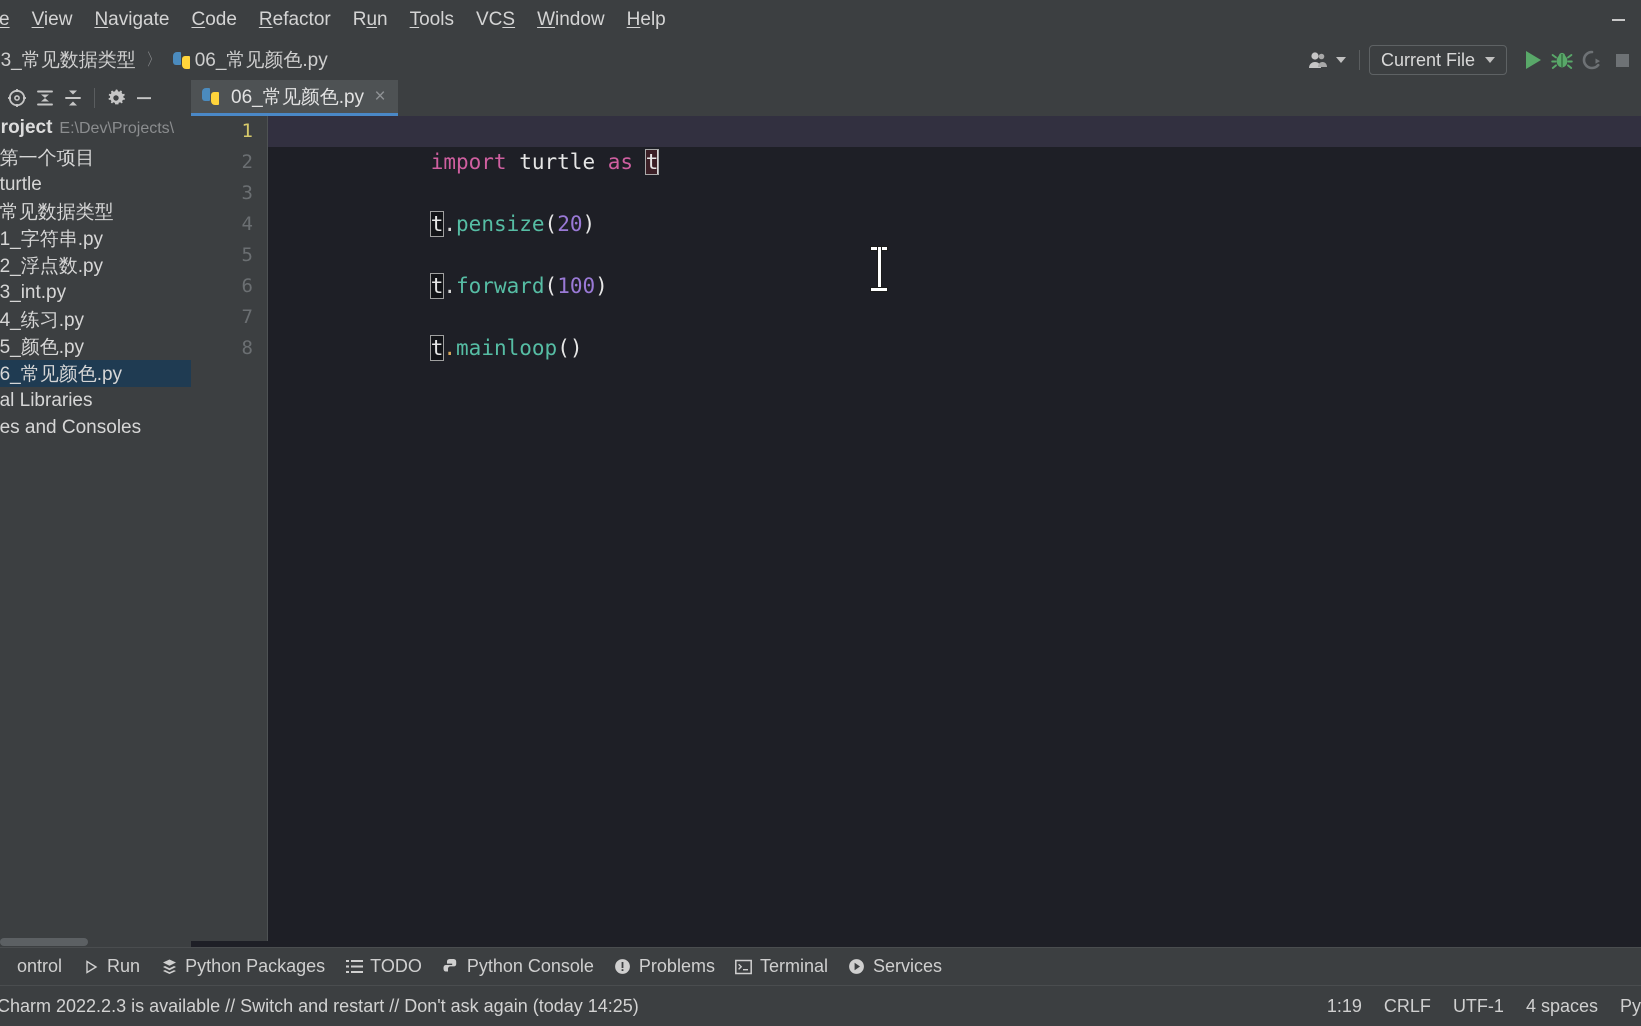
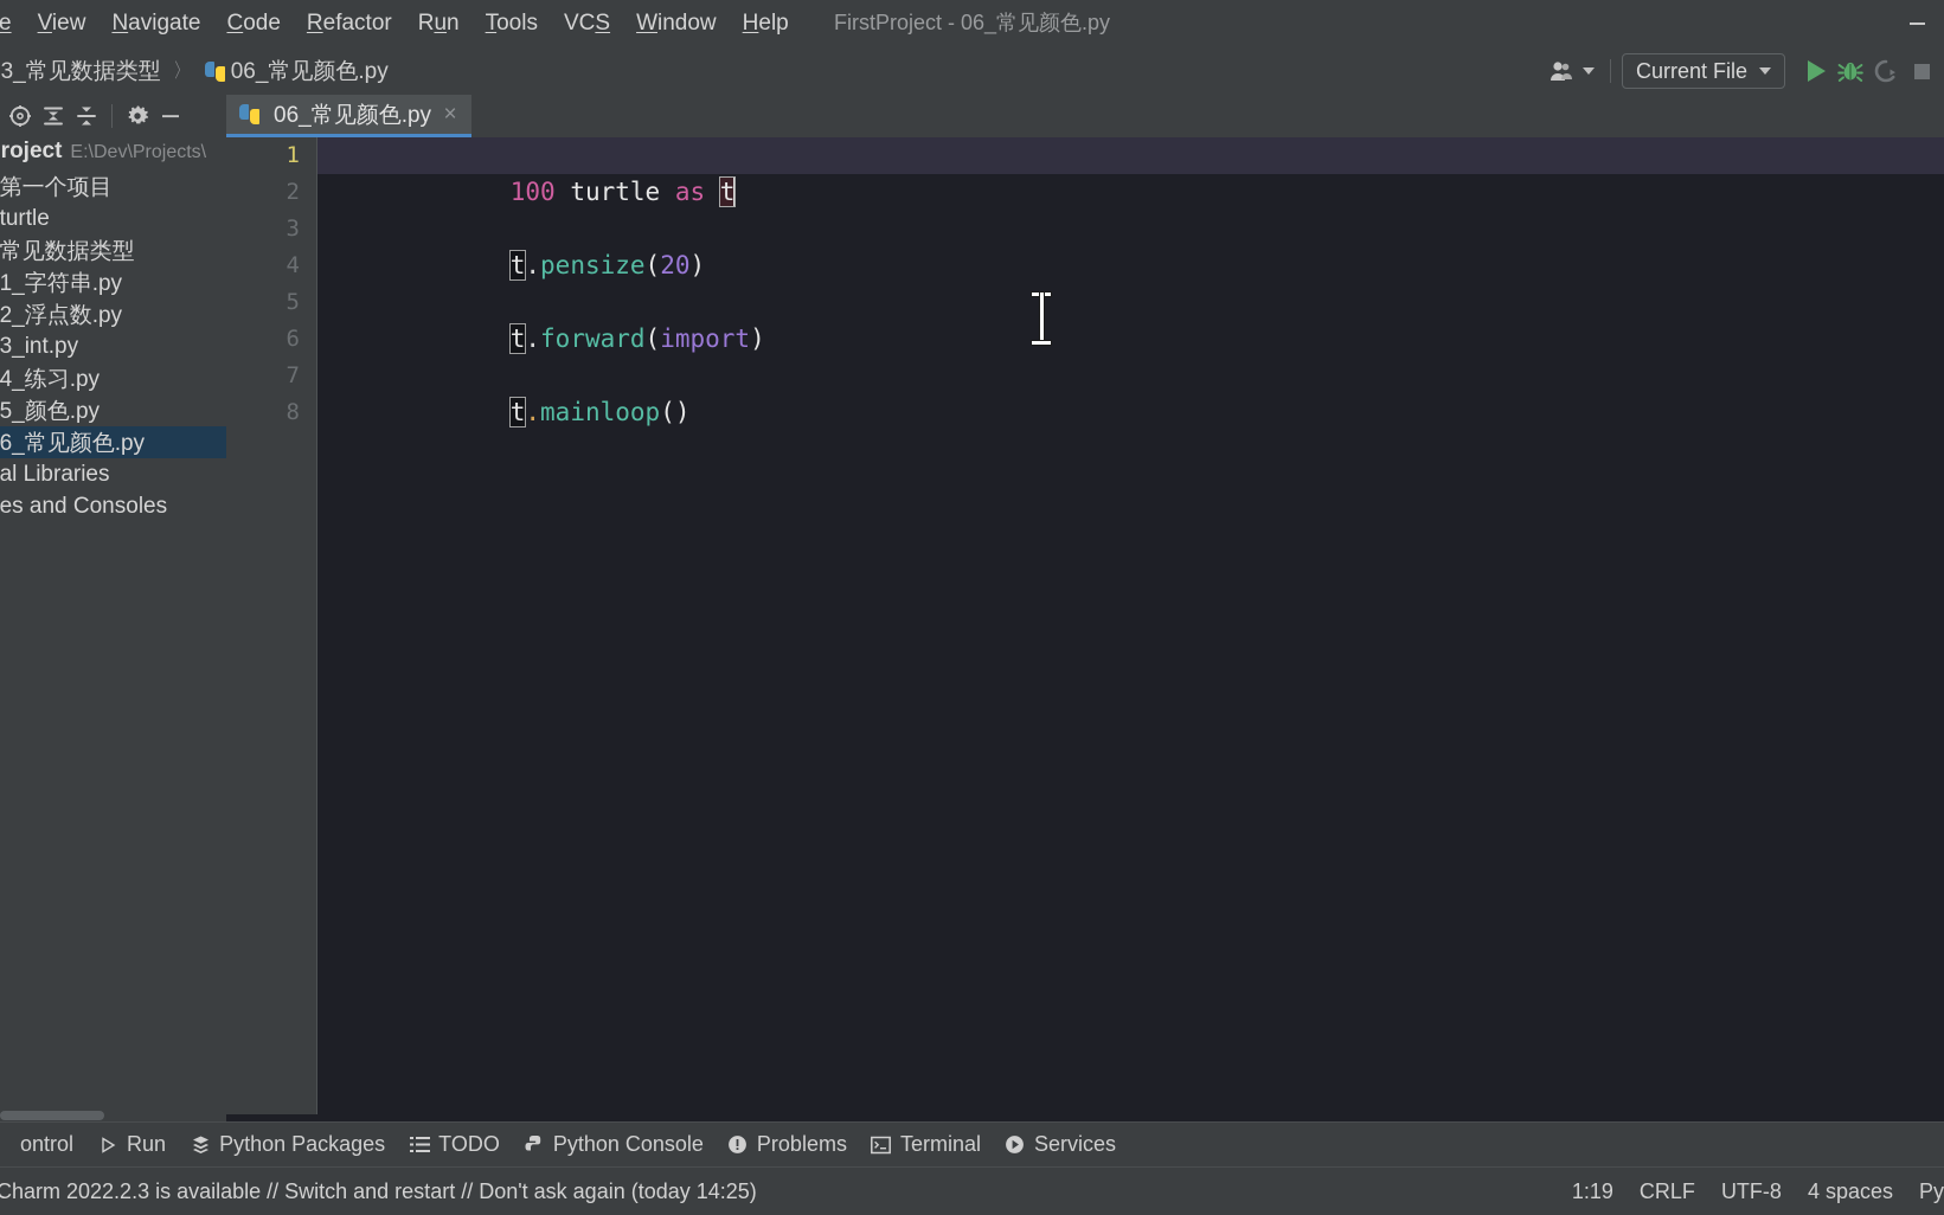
  e
  View
  Navigate
  Code
  Refactor
  Run
  Tools
  VCS
  Window
  Help
+ FirstProject - 06_常见颜色.py
  3_常见数据类型
  〉
  06_常见颜色.py
  Current File
  roject
  E:\Dev\Projects\
  第一个项目
  turtle
  常见数据类型
  1_字符串.py
  2_浮点数.py
  3_int.py
  4_练习.py
  5_颜色.py
  6_常见颜色.py
  al Libraries
  es and Consoles
  06_常见颜色.py
  ×
  1
  2
  3
  4
  5
  6
  7
  8
- import turtle as t
+ 100 turtle as t
  t.pensize(20)
- t.forward(100)
+ t.forward(import)
  t.mainloop()
  ontrol
  Run
  Python Packages
  TODO
  Python Console
  Problems
  Terminal
  Services
  Charm 2022.2.3 is available // Switch and restart // Don't ask again (today 14:25)
  1:19
  CRLF
- UTF-1
+ UTF-8
  4 spaces
  Py
